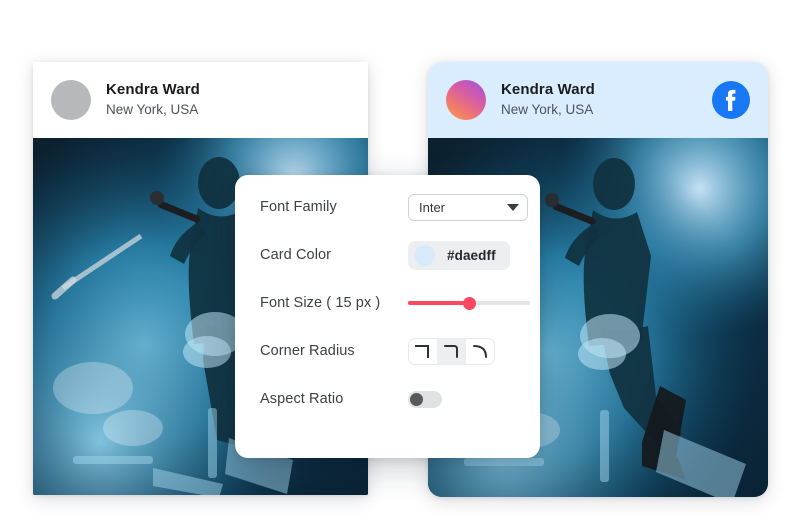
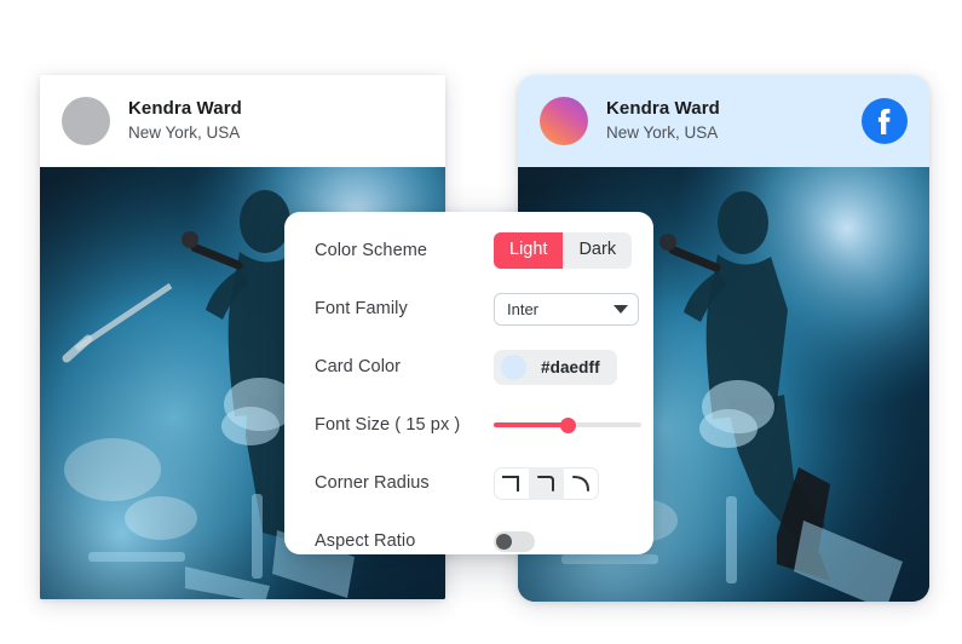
  Kendra Ward
  New York, USA
  Kendra Ward
  New York, USA
+ Color Scheme
+ Light
+ Dark
  Font Family
  Inter
  Card Color
  #daedff
  Font Size ( 15 px )
  Corner Radius
  Aspect Ratio
